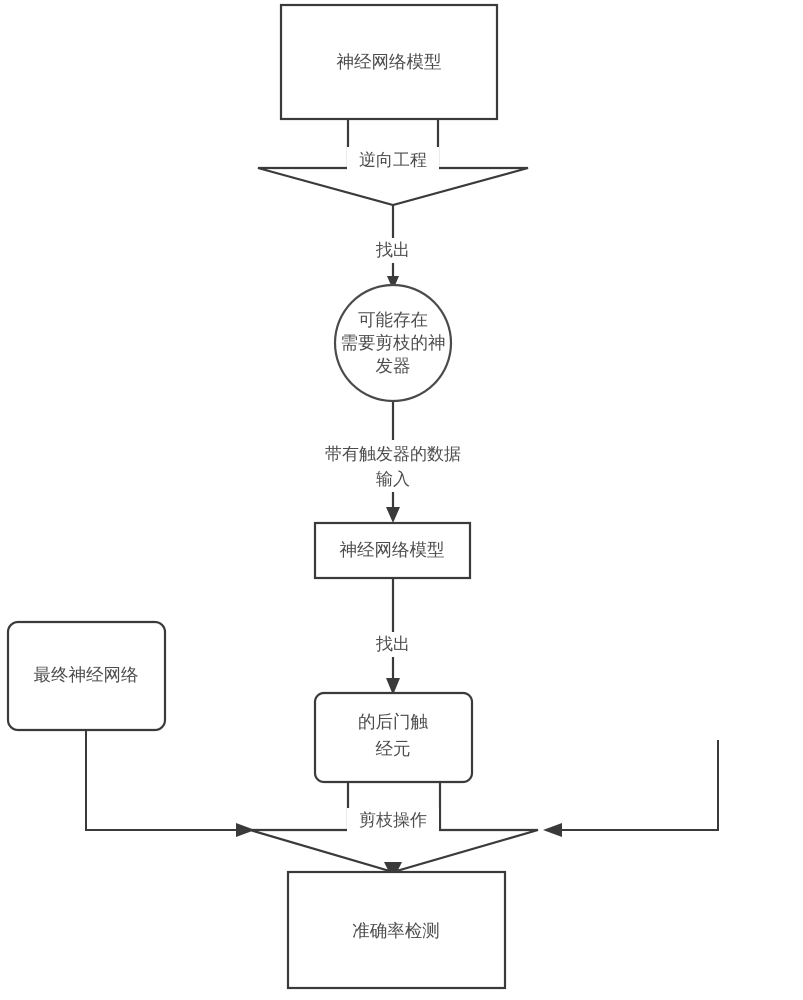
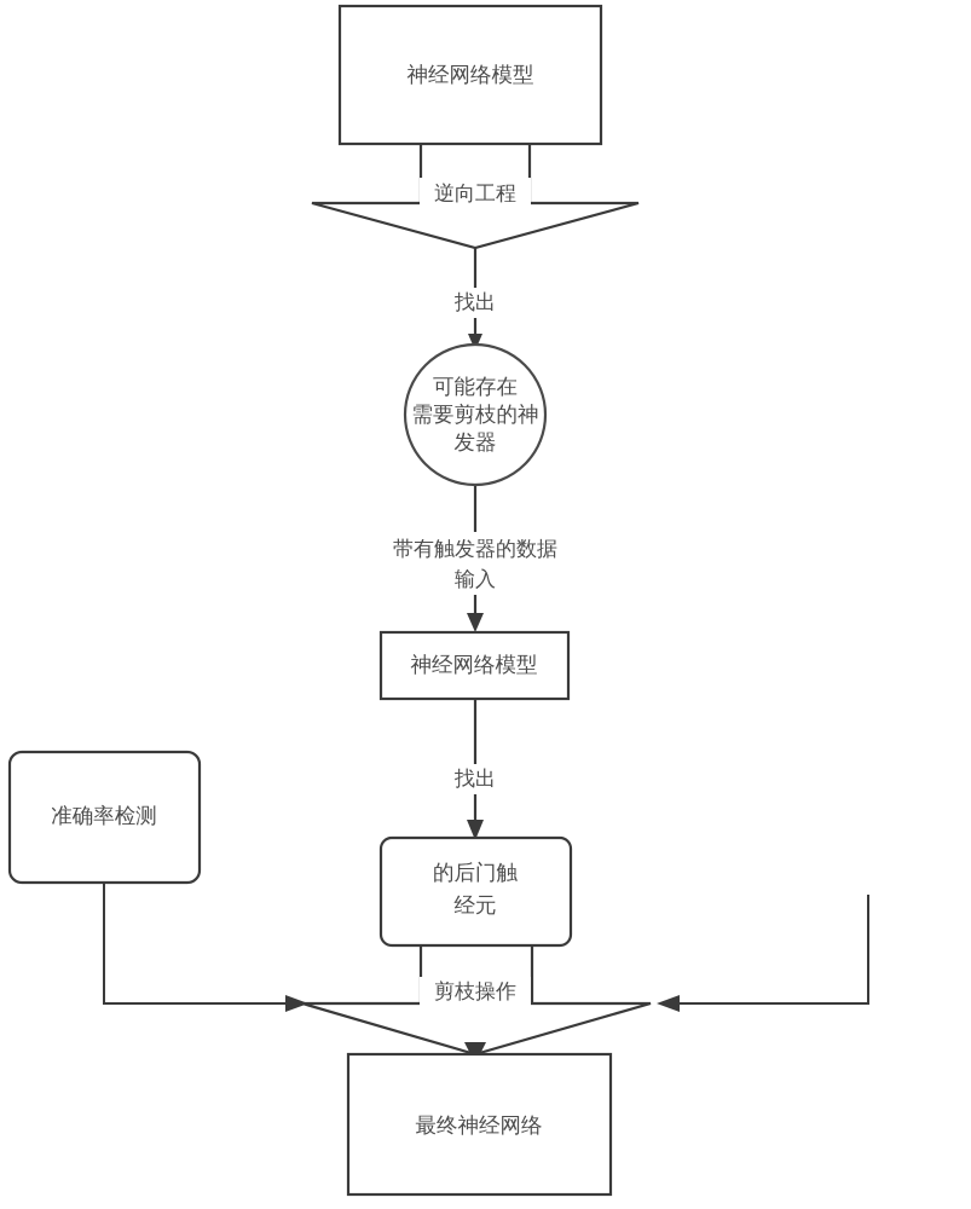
  逆向工程
  找出
  带有触发器的数据
  输入
  找出
  剪枝操作
  神经网络模型
  可能存在
  需要剪枝的神
  发器
  神经网络模型
- 最终神经网络
+ 准确率检测
  的后门触
  经元
- 准确率检测
+ 最终神经网络
